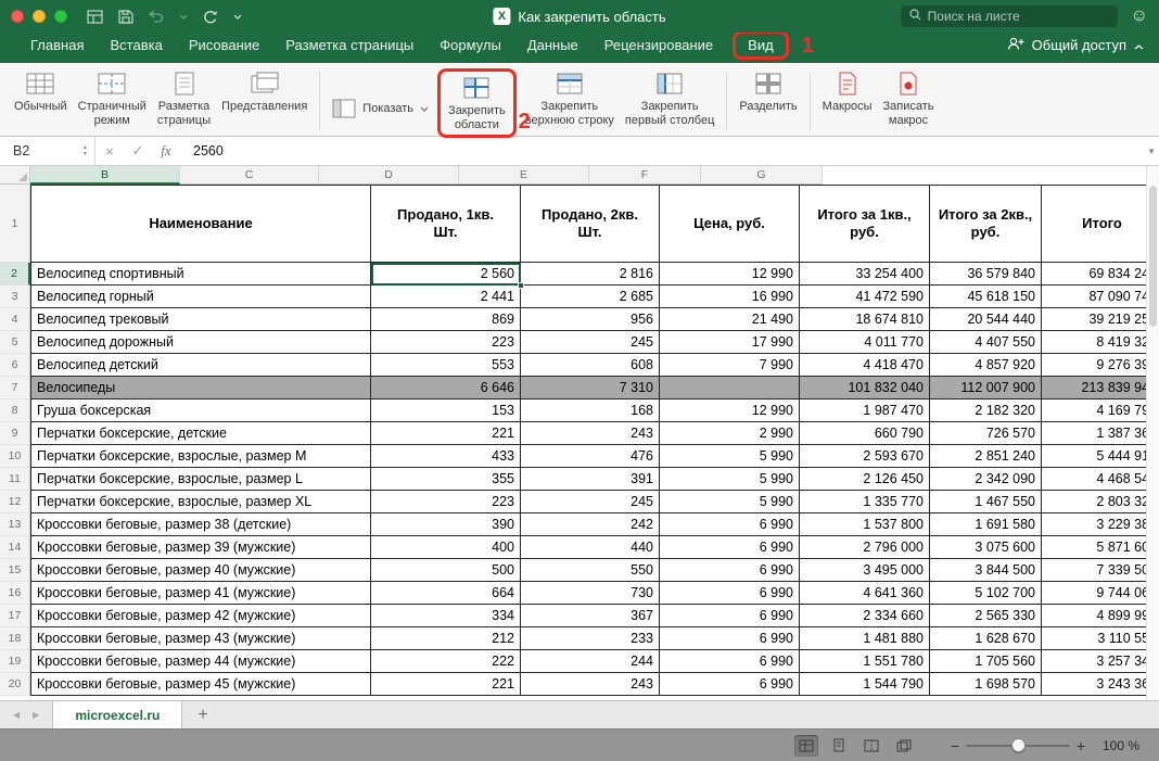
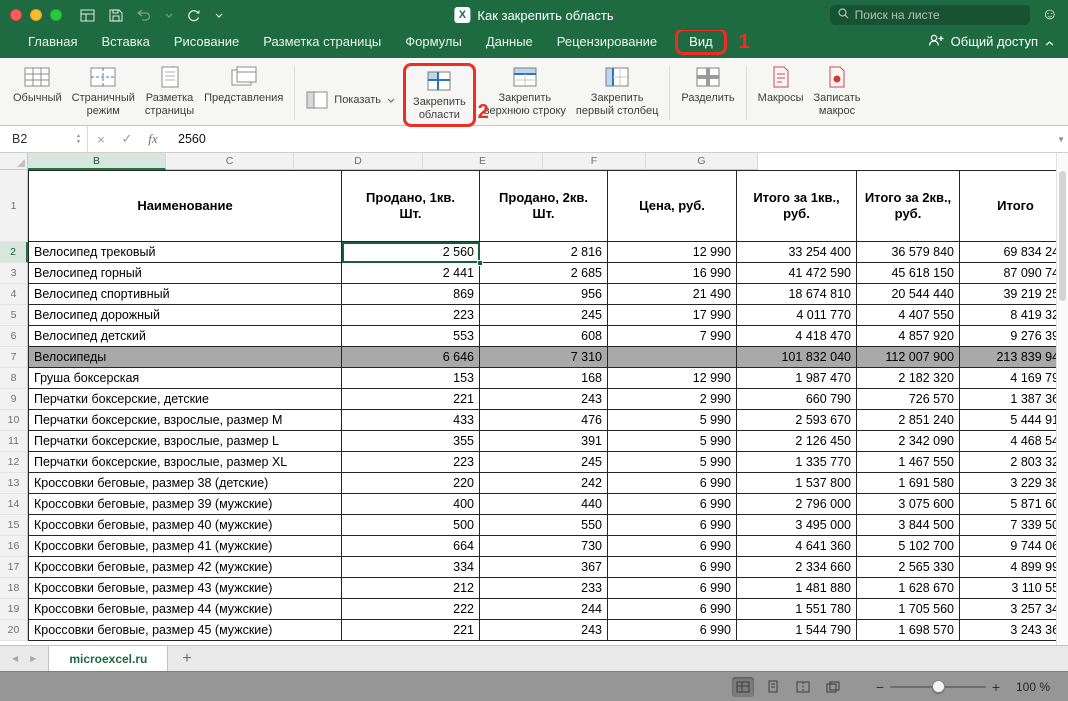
  X
  Как закрепить область
  Поиск на листе
  ☺
  Главная
  Вставка
  Рисование
  Разметка страницы
  Формулы
  Данные
  Рецензирование
  Вид
  1
  Общий доступ
  Обычный
  Страничный
  режим
  Разметка
  страницы
  Представления
  Показать
  Закрепить
  области
  2
  Закрепить
  верхнюю строку
  Закрепить
  первый столбец
  Разделить
  Макросы
  Записать
  макрос
  B2
  ×
  ✓
  fx
  2560
  ▼
  B
  C
  D
  E
  F
  G
  1
  Наименование
  Продано, 1кв.
  Шт.
  Продано, 2кв.
  Шт.
  Цена, руб.
  Итого за 1кв.,
  руб.
  Итого за 2кв.,
  руб.
  Итого
  2
- Велосипед спортивный
+ Велосипед трековый
  2 560
  2 816
  12 990
  33 254 400
  36 579 840
  69 834 2
  3
  Велосипед горный
  2 441
  2 685
  16 990
  41 472 590
  45 618 150
  87 090 7
  4
- Велосипед трековый
+ Велосипед спортивный
  869
  956
  21 490
  18 674 810
  20 544 440
  39 219 2
  5
  Велосипед дорожный
  223
  245
  17 990
  4 011 770
  4 407 550
  8 419 3
  6
  Велосипед детский
  553
  608
  7 990
  4 418 470
  4 857 920
  9 276 3
  7
  Велосипеды
  6 646
  7 310
  101 832 040
  112 007 900
  213 839 9
  8
  Груша боксерская
  153
  168
  12 990
  1 987 470
  2 182 320
  4 169 7
  9
  Перчатки боксерские, детские
  221
  243
  2 990
  660 790
  726 570
  1 387 3
  10
  Перчатки боксерские, взрослые, размер M
  433
  476
  5 990
  2 593 670
  2 851 240
  5 444 9
  11
  Перчатки боксерские, взрослые, размер L
  355
  391
  5 990
  2 126 450
  2 342 090
  4 468 5
  12
  Перчатки боксерские, взрослые, размер XL
  223
  245
  5 990
  1 335 770
  1 467 550
  2 803 3
  13
  Кроссовки беговые, размер 38 (детские)
- 390
+ 220
  242
  6 990
  1 537 800
  1 691 580
  3 229 3
  14
  Кроссовки беговые, размер 39 (мужские)
  400
  440
  6 990
  2 796 000
  3 075 600
  5 871 6
  15
  Кроссовки беговые, размер 40 (мужские)
  500
  550
  6 990
  3 495 000
  3 844 500
  7 339 5
  16
  Кроссовки беговые, размер 41 (мужские)
  664
  730
  6 990
  4 641 360
  5 102 700
  9 744 0
  17
  Кроссовки беговые, размер 42 (мужские)
  334
  367
  6 990
  2 334 660
  2 565 330
  4 899 9
  18
  Кроссовки беговые, размер 43 (мужские)
  212
  233
  6 990
  1 481 880
  1 628 670
  3 110 5
  19
  Кроссовки беговые, размер 44 (мужские)
  222
  244
  6 990
  1 551 780
  1 705 560
  3 257 3
  20
  Кроссовки беговые, размер 45 (мужские)
  221
  243
  6 990
  1 544 790
  1 698 570
  3 243 3
  ◀
  ▶
  microexcel.ru
  +
  −
  +
  100 %
